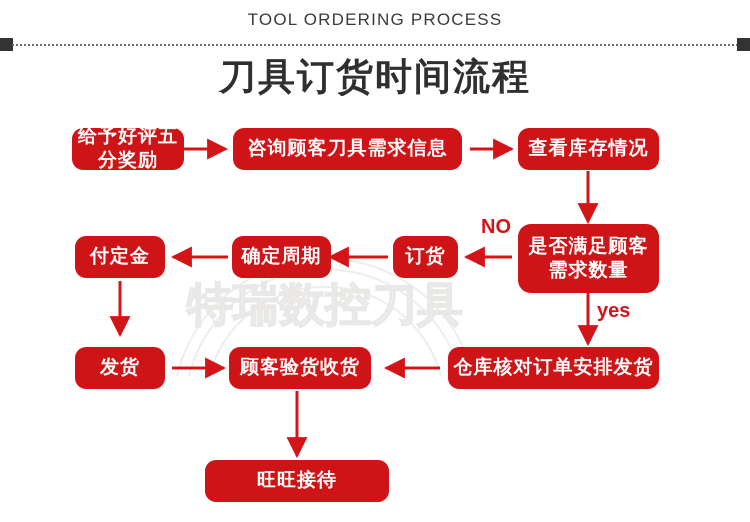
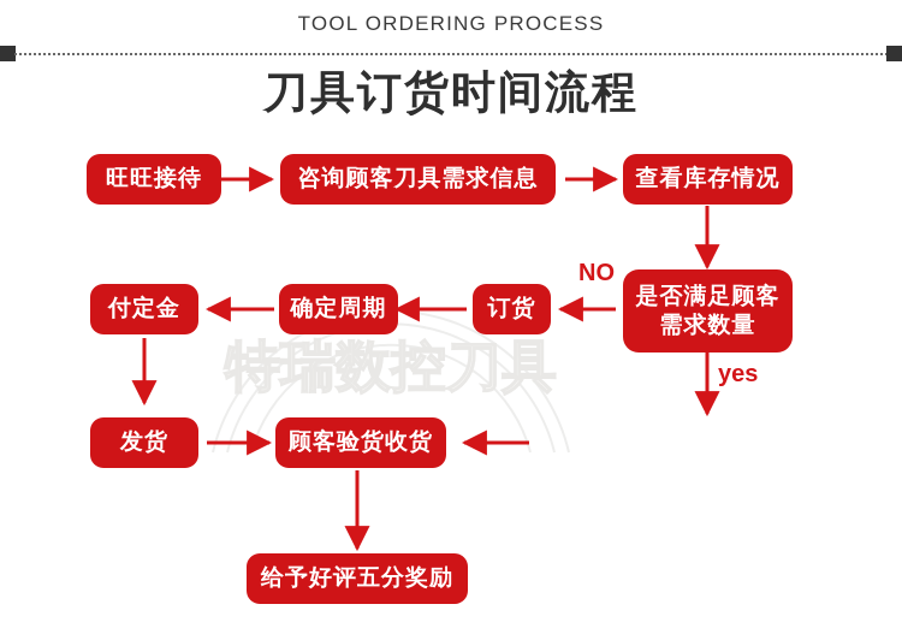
  TOOL ORDERING PROCESS
  刀具订货时间流程
  特瑞数控刀具
  NO
  yes
- 给予好评五分奖励
+ 旺旺接待
  咨询顾客刀具需求信息
  查看库存情况
  是否满足顾客
  需求数量
  订货
  确定周期
  付定金
  发货
  顾客验货收货
- 仓库核对订单安排发货
- 旺旺接待
+ 给予好评五分奖励
